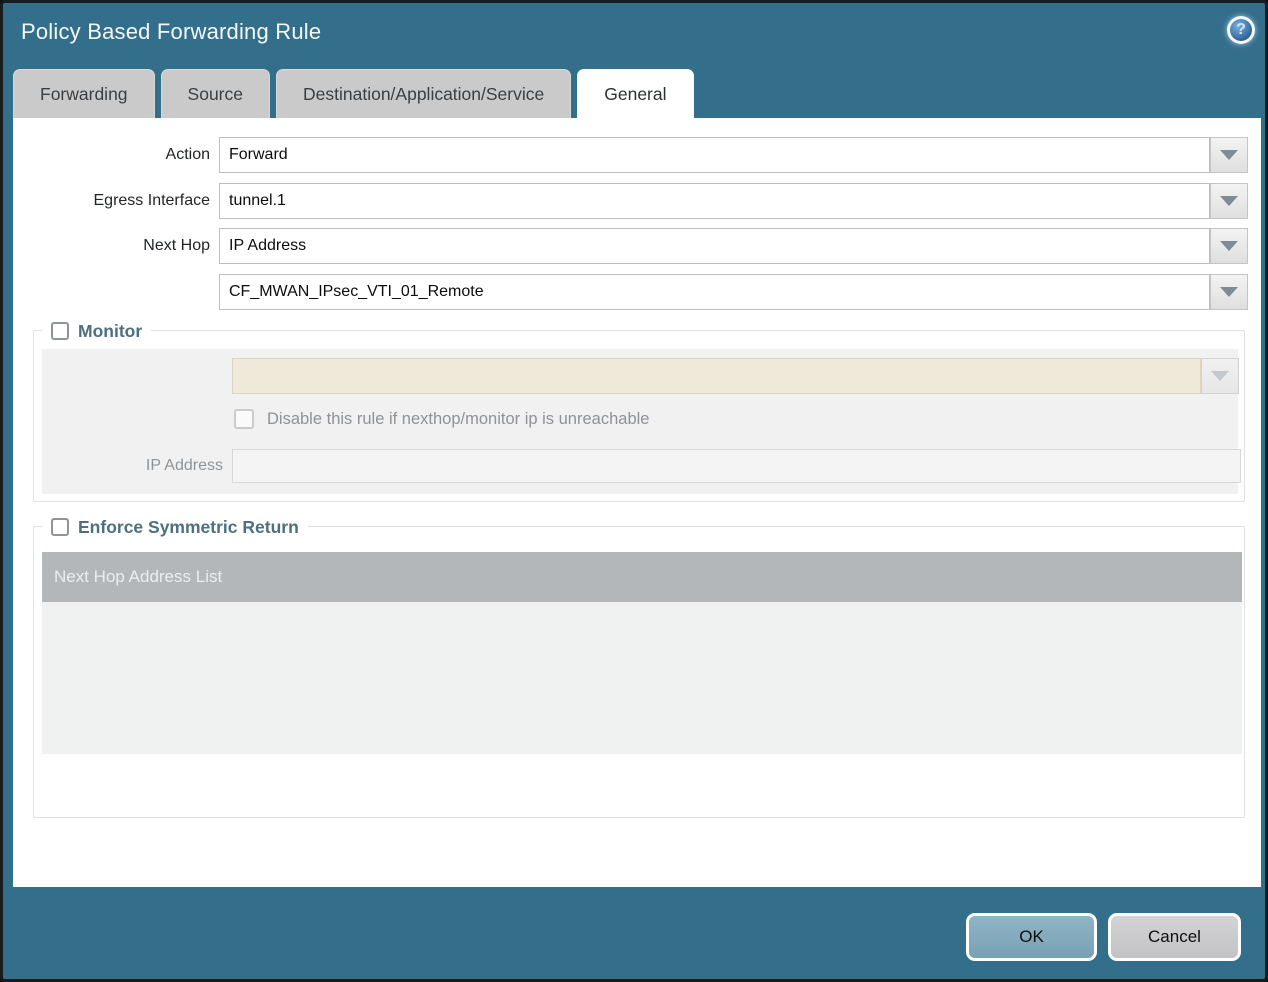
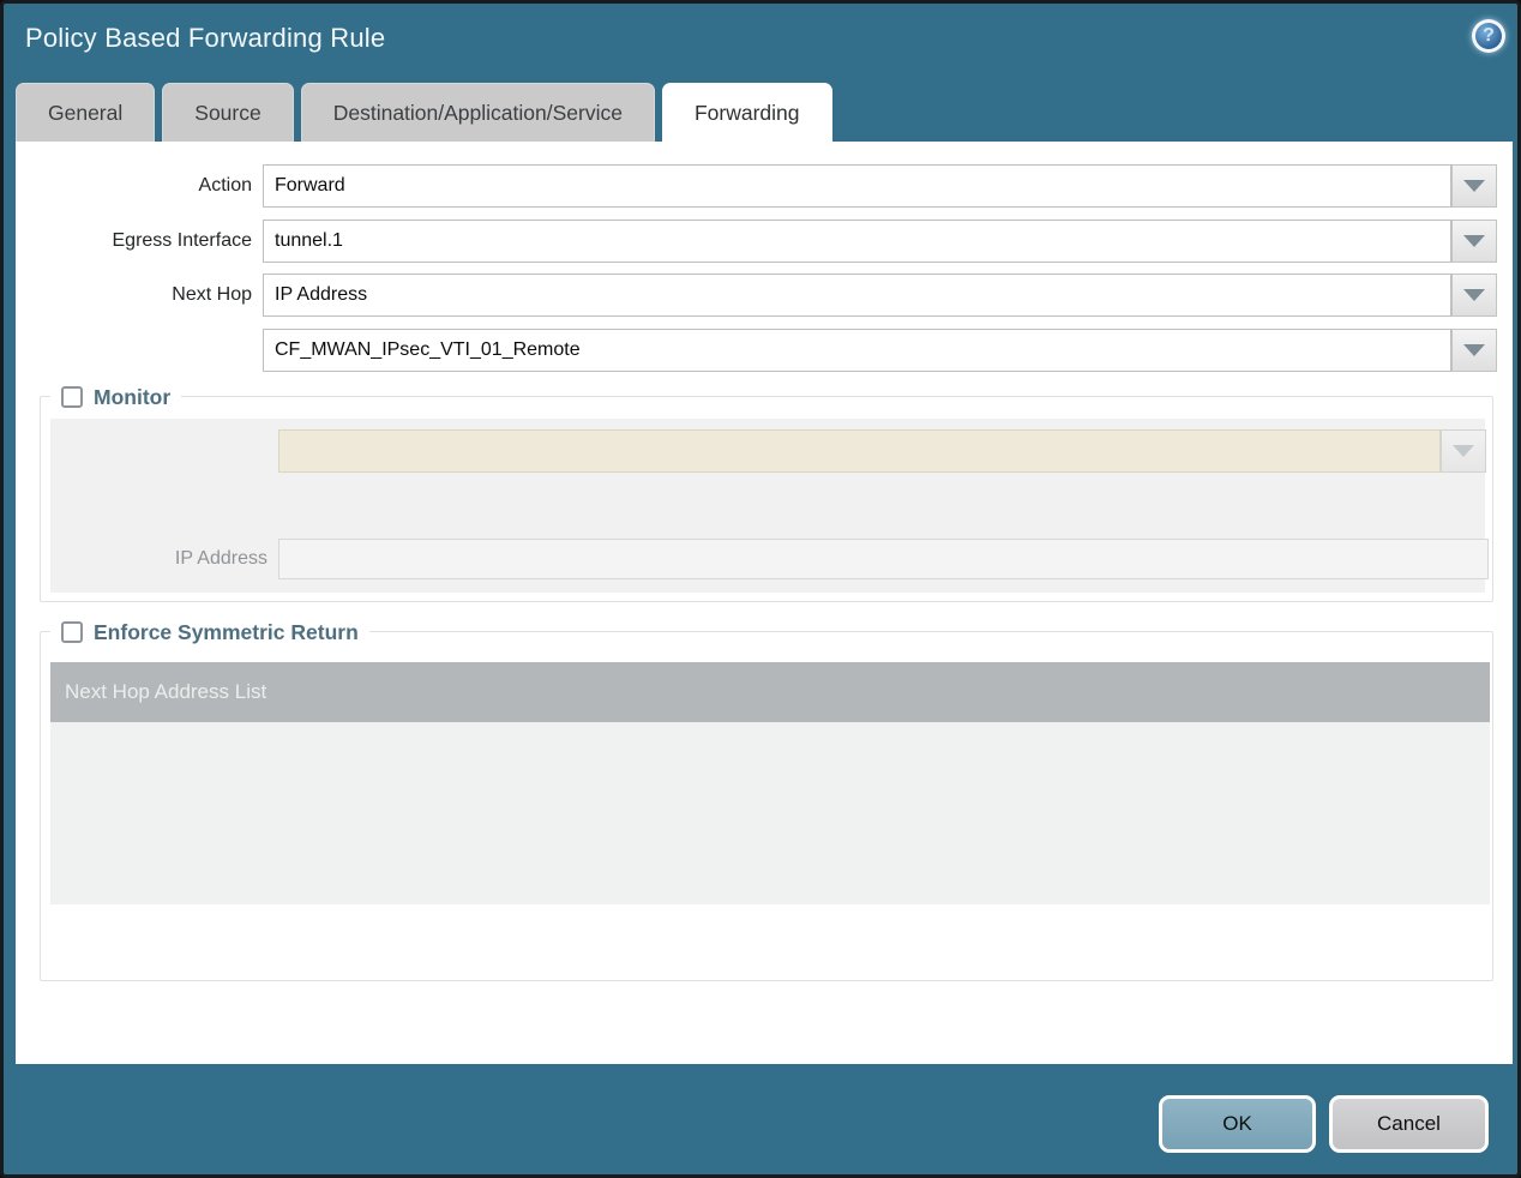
  Policy Based Forwarding Rule
  ?
- Forwarding
+ General
  Source
  Destination/Application/Service
- General
+ Forwarding
  Action
  Forward
  Egress Interface
  tunnel.1
  Next Hop
  IP Address
  CF_MWAN_IPsec_VTI_01_Remote
  Monitor
- Disable this rule if nexthop/monitor ip is unreachable
  IP Address
  Enforce Symmetric Return
  Next Hop Address List
  OK
  Cancel
